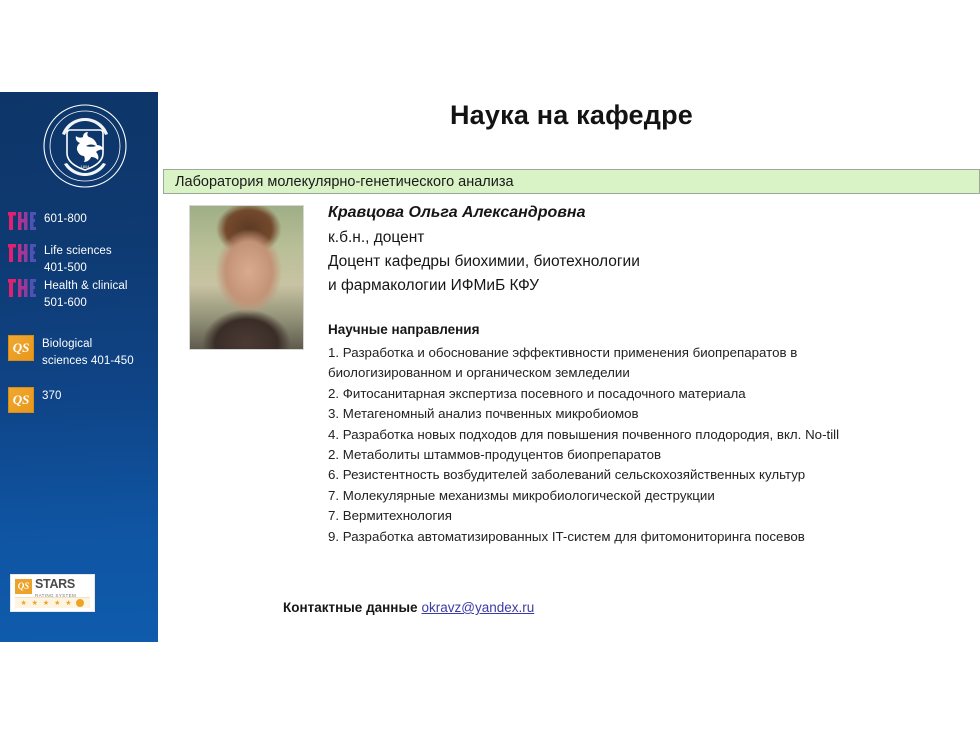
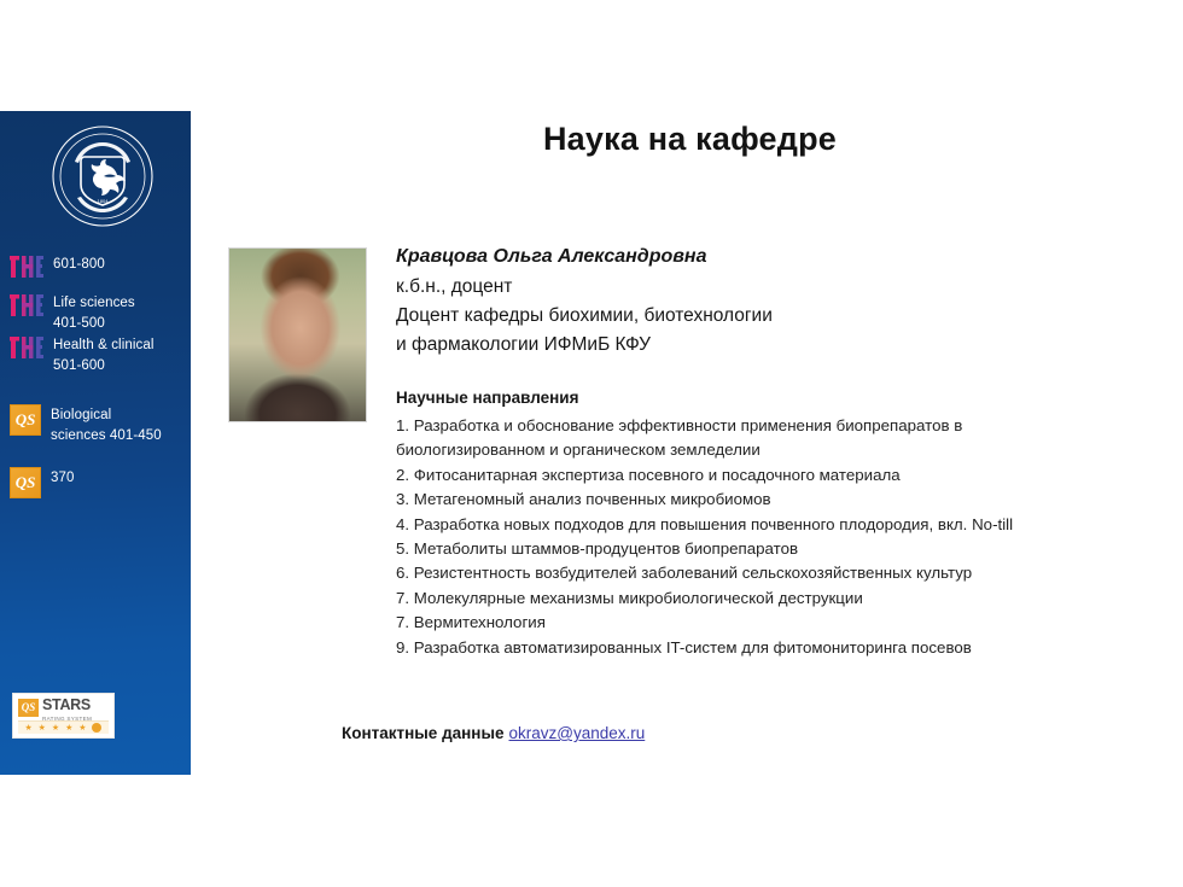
  601-800
  Life sciences
  401-500
  Health & clinical
  501-600
  QS
  Biological
  sciences 401-450
  QS
  370
  QS
  STARS
  Наука на кафедре
- Лаборатория молекулярно-генетического анализа
  Кравцова Ольга Александровна
  к.б.н., доцент
  Доцент кафедры биохимии, биотехнологии
  и фармакологии ИФМиБ КФУ
  Научные направления
  1. Разработка и обоснование эффективности применения биопрепаратов в биологизированном и органическом земледелии
  2. Фитосанитарная экспертиза посевного и посадочного материала
  3. Метагеномный анализ почвенных микробиомов
  4. Разработка новых подходов для повышения почвенного плодородия, вкл. No-till
- 2. Метаболиты штаммов-продуцентов биопрепаратов
+ 5. Метаболиты штаммов-продуцентов биопрепаратов
  6. Резистентность возбудителей заболеваний сельскохозяйственных культур
  7. Молекулярные механизмы микробиологической деструкции
  7. Вермитехнология
  9. Разработка автоматизированных IT-систем для фитомониторинга посевов
  Контактные данные okravz@yandex.ru
